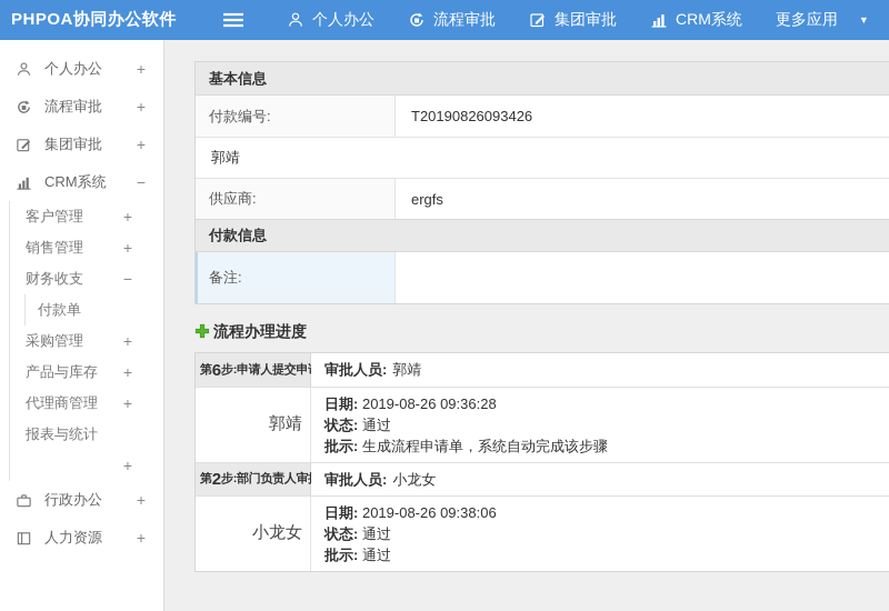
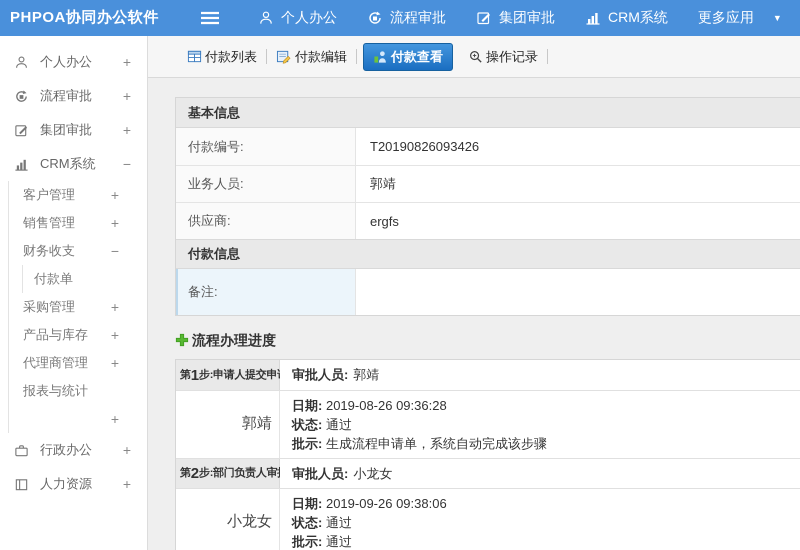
  PHPOA协同办公软件
  个人办公
  流程审批
  集团审批
  CRM系统
  更多应用
  ▼
  个人办公
  +
  流程审批
  +
  集团审批
  +
  CRM系统
  −
  客户管理
  +
  销售管理
  +
  财务收支
  −
  付款单
  采购管理
  +
  产品与库存
  +
  代理商管理
  +
  报表与统计
  +
  行政办公
  +
  人力资源
  +
+ 付款列表
+ 付款编辑
+ 付款查看
+ 操作记录
  基本信息
  付款编号:
  T20190826093426
+ 业务人员:
  郭靖
  供应商:
  ergfs
  付款信息
  备注:
  流程办理进度
  第
- 6
+ 1
  步:申请人提交申
  审批人员:
  郭靖
  郭靖
  日期: 2019-08-26 09:36:28
  状态: 通过
  批示: 生成流程申请单，系统自动完成该步骤
  第
  2
  步:部门负责人审
  审批人员:
  小龙女
  小龙女
- 日期: 2019-08-26 09:38:06
+ 日期: 2019-09-26 09:38:06
  状态: 通过
  批示: 通过
